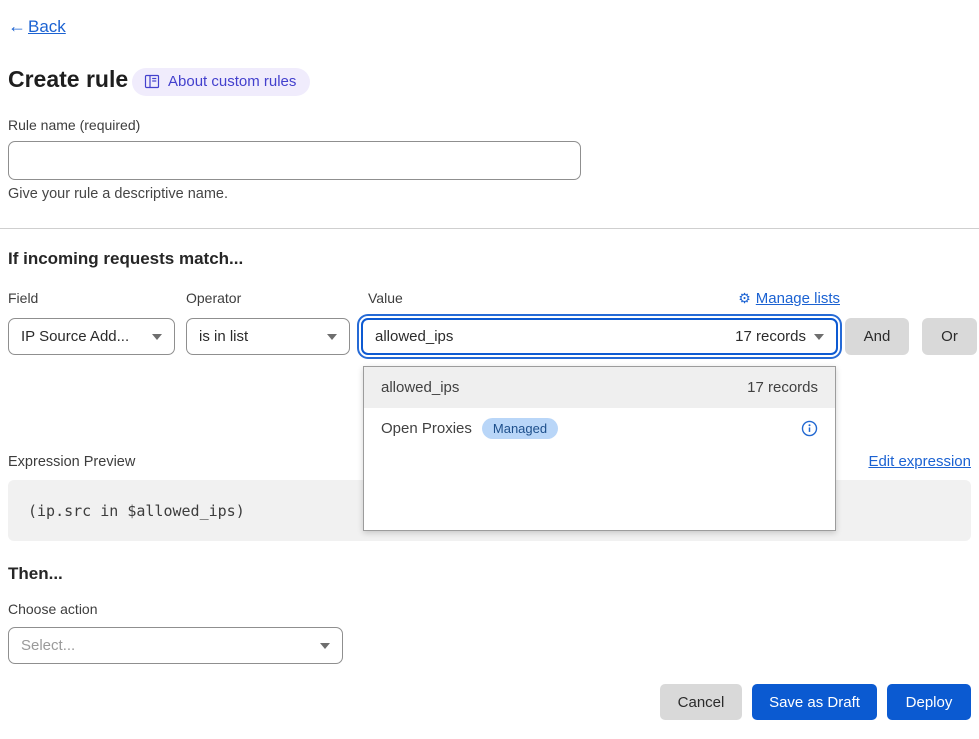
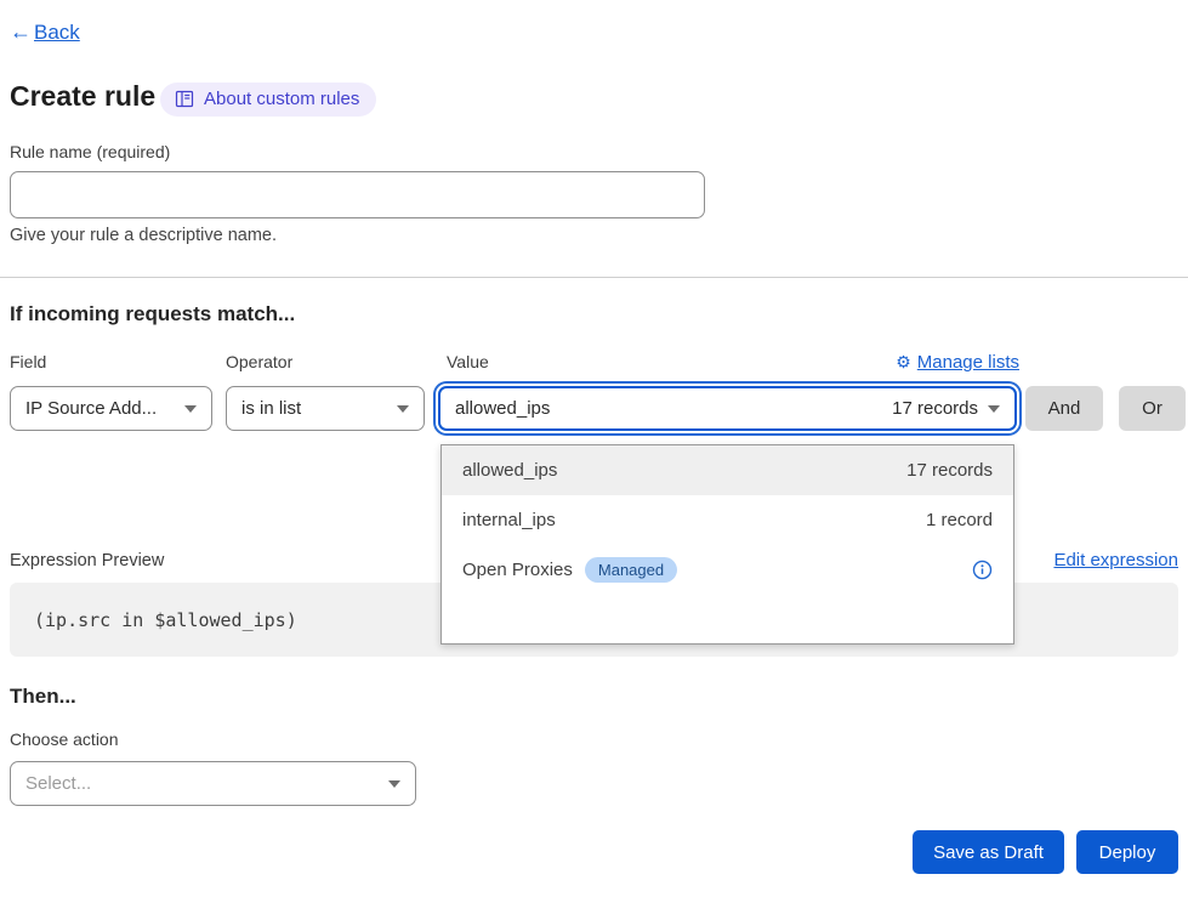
  ←
  Back
  Create rule
  About custom rules
  Rule name (required)
  Give your rule a descriptive name.
  If incoming requests match...
  Field
  Operator
  Value
  ⚙
  Manage lists
  IP Source Add...
  is in list
  allowed_ips
  17 records
  And
  Or
  allowed_ips
  17 records
+ internal_ips
+ 1 record
  Open Proxies
  Managed
  Expression Preview
  Edit expression
  (ip.src in $allowed_ips)
  Then...
  Choose action
  Select...
- Cancel
  Save as Draft
  Deploy
